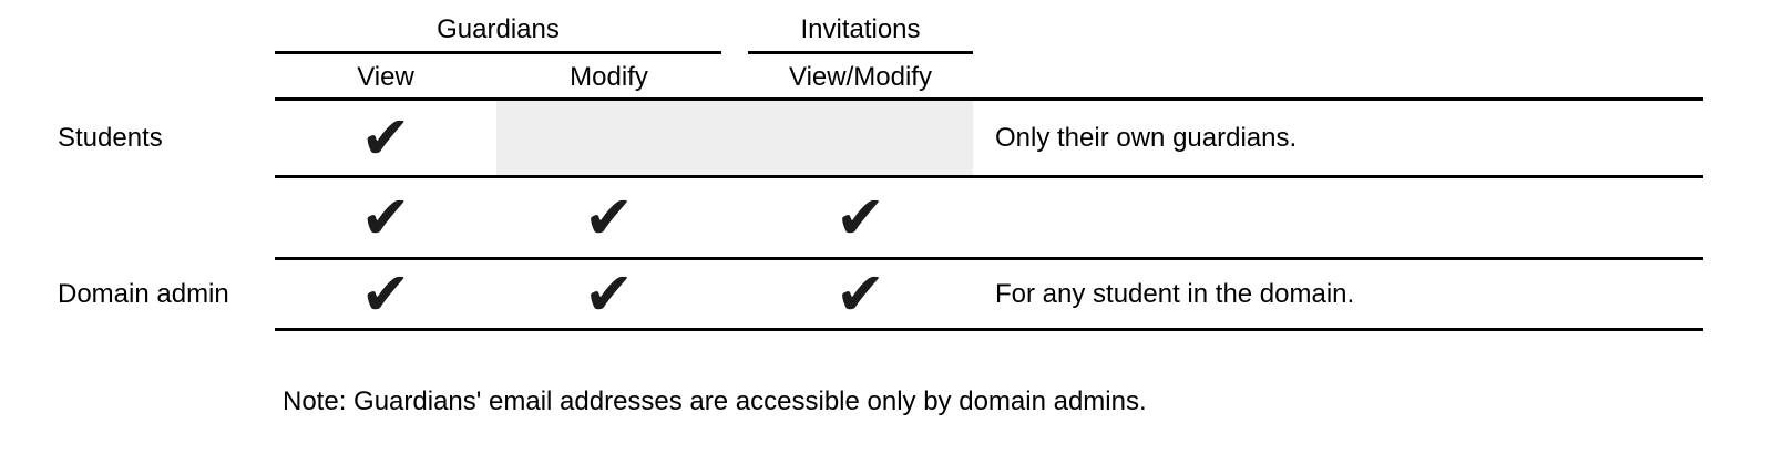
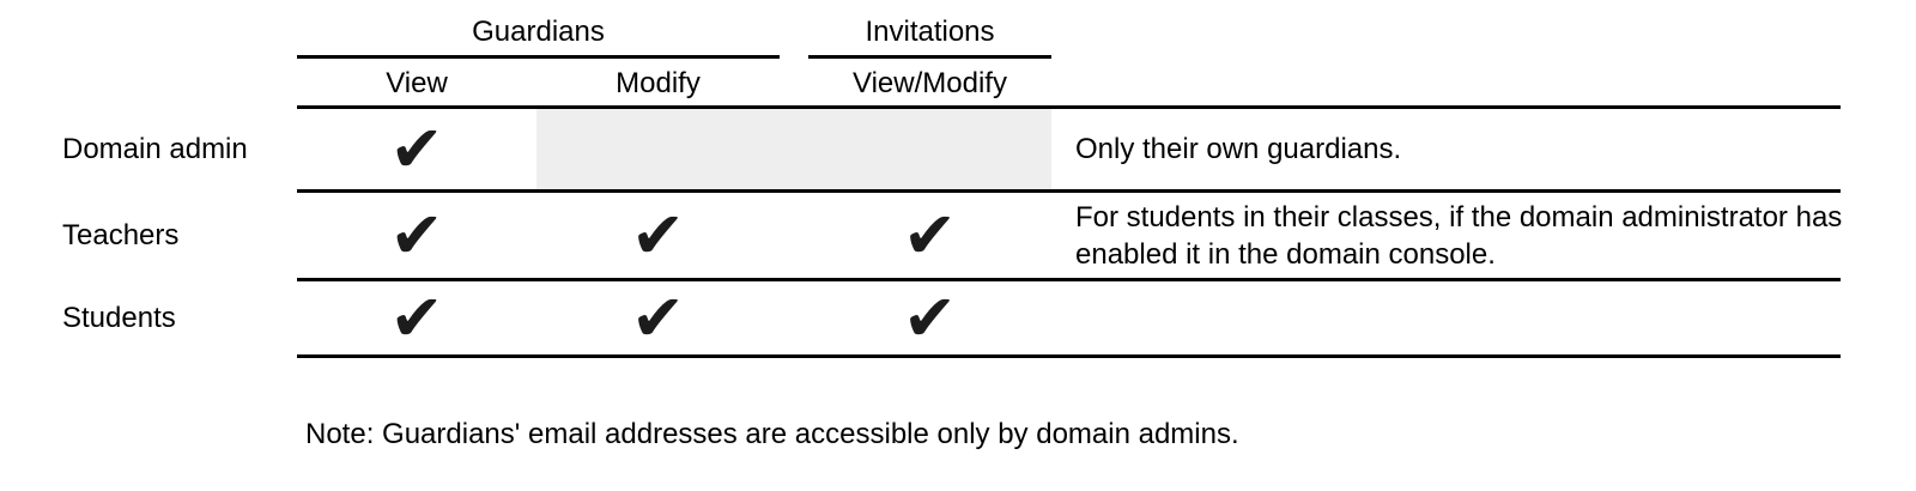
  Guardians
  Invitations
  View
  Modify
  View/Modify
- Students
+ Domain admin
  ✔
  Only their own guardians.
+ Teachers
  ✔
  ✔
  ✔
+ For students in their classes, if the domain administrator has enabled it in the domain console.
- Domain admin
+ Students
  ✔
  ✔
  ✔
- For any student in the domain.
  Note: Guardians' email addresses are accessible only by domain admins.
